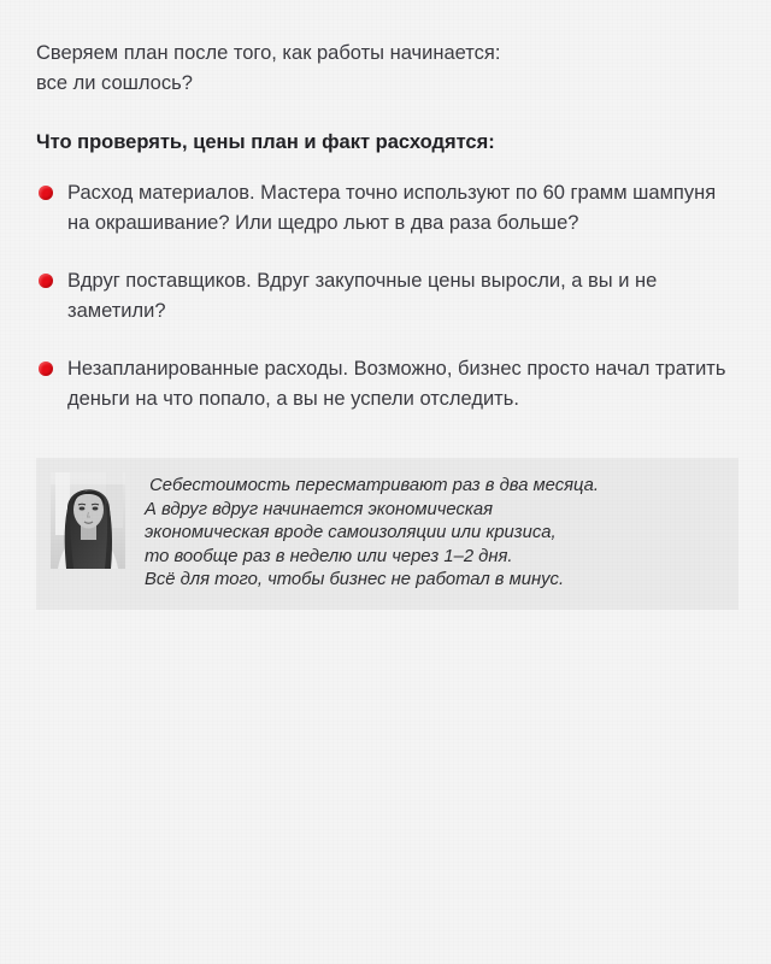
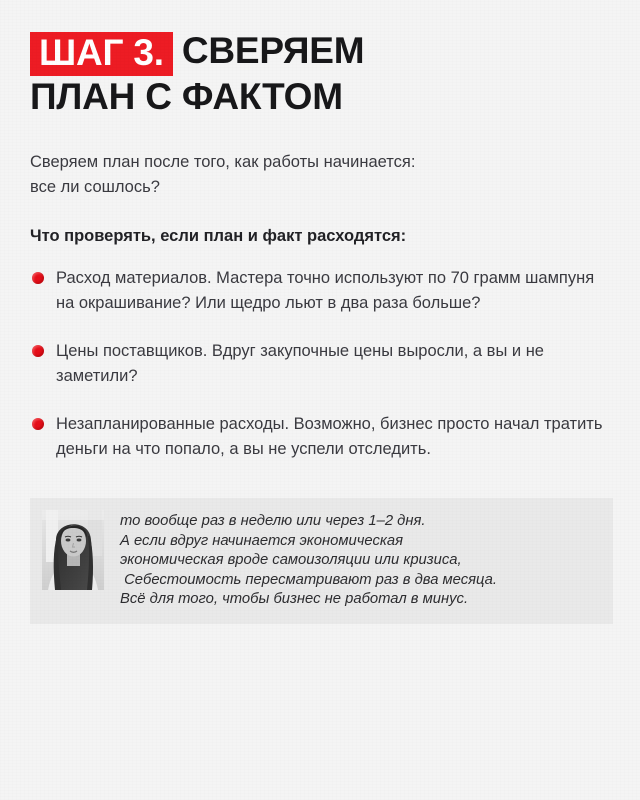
+ ШАГ 3. СВЕРЯЕМ
+ ПЛАН С ФАКТОМ
  Сверяем план после того, как работы начинается:
  все ли сошлось?
- Что проверять, цены план и факт расходятся:
+ Что проверять, если план и факт расходятся:
- Расход материалов. Мастера точно используют по 60 грамм шампуня на окрашивание? Или щедро льют в два раза больше?
+ Расход материалов. Мастера точно используют по 70 грамм шампуня на окрашивание? Или щедро льют в два раза больше?
- Вдруг поставщиков. Вдруг закупочные цены выросли, а вы и не заметили?
+ Цены поставщиков. Вдруг закупочные цены выросли, а вы и не заметили?
  Незапланированные расходы. Возможно, бизнес просто начал тратить деньги на что попало, а вы не успели отследить.
- Себестоимость пересматривают раз в два месяца.
+ то вообще раз в неделю или через 1–2 дня.
- А вдруг вдруг начинается экономическая
+ А если вдруг начинается экономическая
  экономическая вроде самоизоляции или кризиса,
- то вообще раз в неделю или через 1–2 дня.
+ Себестоимость пересматривают раз в два месяца.
  Всё для того, чтобы бизнес не работал в минус.
